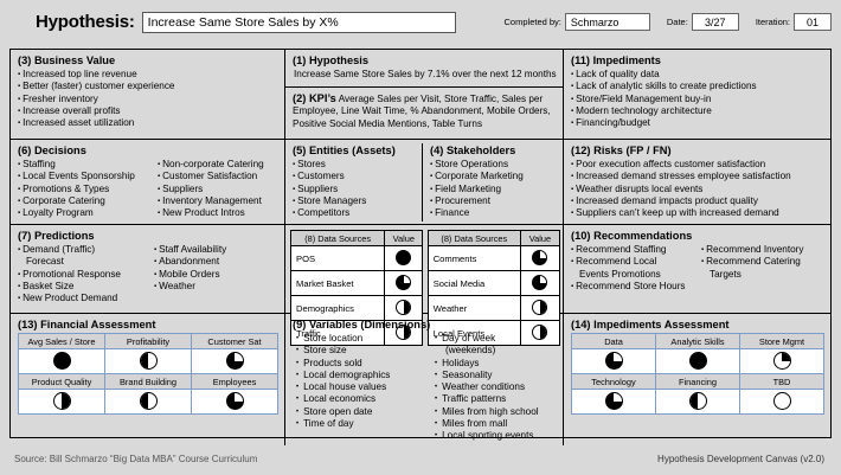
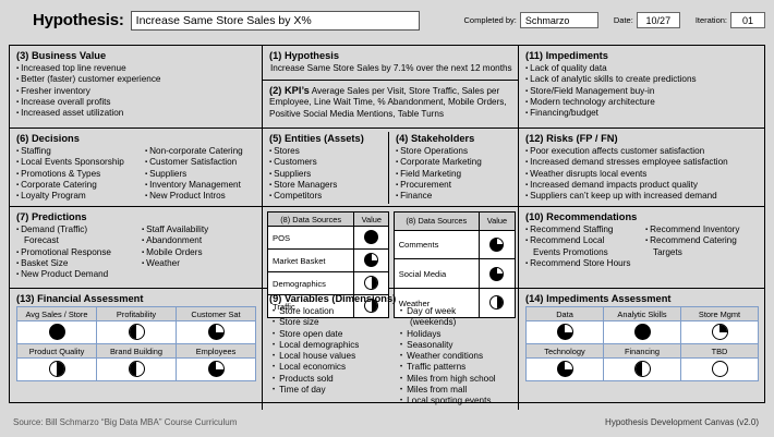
  Hypothesis:
  Increase Same Store Sales by X%
  Completed by:
  Schmarzo
  Date:
- 3/27
+ 10/27
  Iteration:
  01
  (3) Business Value
  Increased top line revenue
  Better (faster) customer experience
  Fresher inventory
  Increase overall profits
  Increased asset utilization
  (6) Decisions
  Staffing
  Local Events Sponsorship
  Promotions & Types
  Corporate Catering
  Loyalty Program
  Non-corporate Catering
  Customer Satisfaction
  Suppliers
  Inventory Management
  New Product Intros
  (7) Predictions
  Demand (Traffic)
  Forecast
  Promotional Response
  Basket Size
  New Product Demand
  Staff Availability
  Abandonment
  Mobile Orders
  Weather
  (13) Financial Assessment
  Avg Sales / Store	Profitability	Customer Sat
  Product Quality	Brand Building	Employees
  (1) Hypothesis
  Increase Same Store Sales by 7.1% over the next 12 months
  (2) KPI’s Average Sales per Visit, Store Traffic, Sales per Employee, Line Wait Time, % Abandonment, Mobile Orders, Positive Social Media Mentions, Table Turns
  (5) Entities (Assets)
  Stores
  Customers
  Suppliers
  Store Managers
  Competitors
  (4) Stakeholders
  Store Operations
  Corporate Marketing
  Field Marketing
  Procurement
  Finance
  (8) Data Sources	Value
  POS
  Market Basket
  Demographics
  Traffic
  (8) Data Sources	Value
  Comments
  Social Media
  Weather
- Local Events
  (9) Variables (Dimensions)
  Store location
  Store size
- Products sold
+ Store open date
  Local demographics
  Local house values
  Local economics
- Store open date
+ Products sold
  Time of day
  Day of week
  (weekends)
  Holidays
  Seasonality
  Weather conditions
  Traffic patterns
  Miles from high school
  Miles from mall
  Local sporting events
  (11) Impediments
  Lack of quality data
  Lack of analytic skills to create predictions
  Store/Field Management buy-in
  Modern technology architecture
  Financing/budget
  (12) Risks (FP / FN)
  Poor execution affects customer satisfaction
  Increased demand stresses employee satisfaction
  Weather disrupts local events
  Increased demand impacts product quality
  Suppliers can’t keep up with increased demand
  (10) Recommendations
  Recommend Staffing
  Recommend Local
  Events Promotions
  Recommend Store Hours
  Recommend Inventory
  Recommend Catering
  Targets
  (14) Impediments Assessment
  Data	Analytic Skills	Store Mgmt
  Technology	Financing	TBD
  Source: Bill Schmarzo “Big Data MBA” Course Curriculum
  Hypothesis Development Canvas (v2.0)
